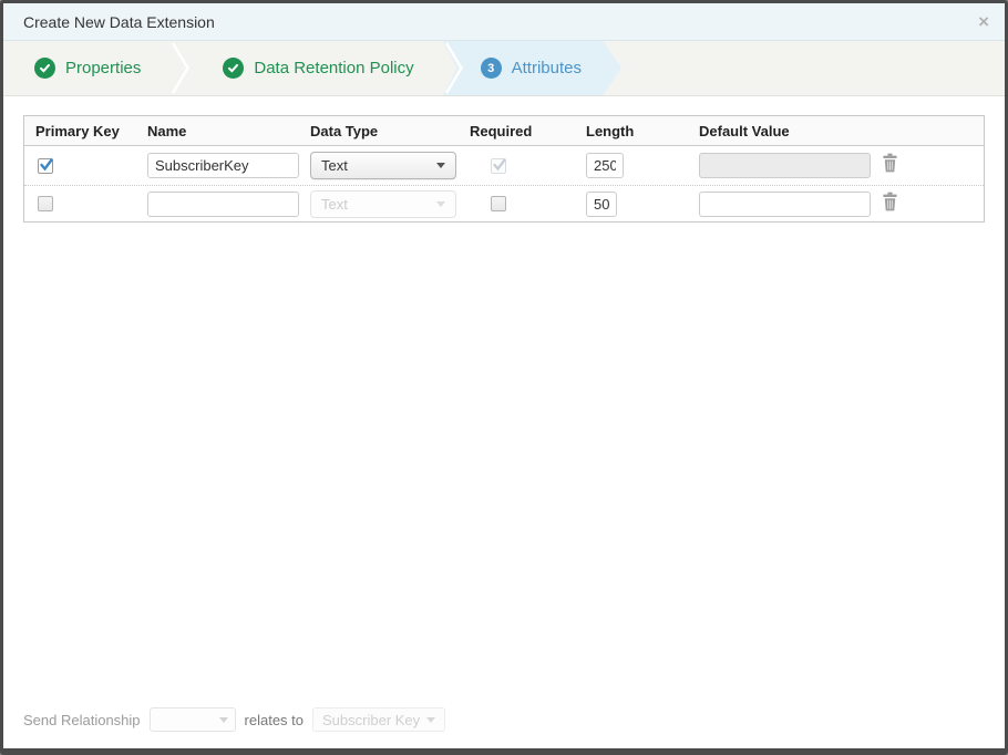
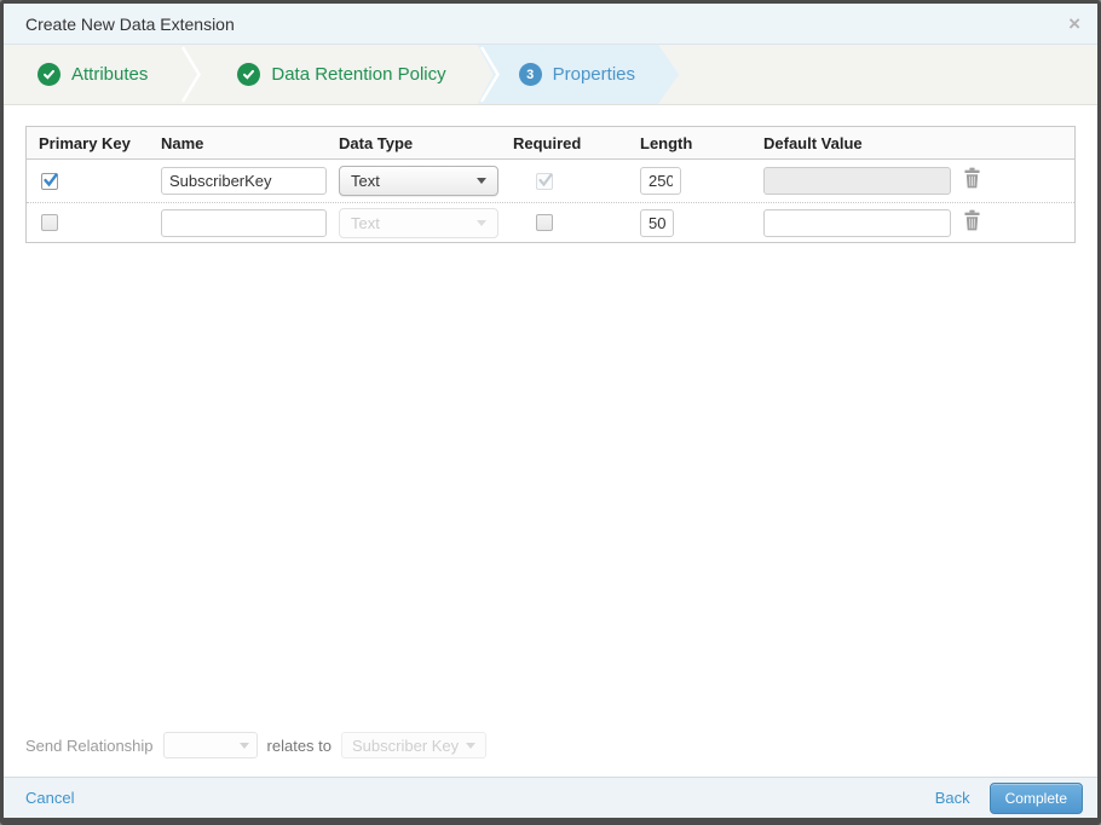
  Create New Data Extension
  ×
- Properties
+ Attributes
  Data Retention Policy
  3
- Attributes
+ Properties
  Primary Key
  Name
  Data Type
  Required
  Length
  Default Value
  SubscriberKey
  Text
  250
  Text
  50
  Send Relationship
  relates to
  Subscriber Key
+ Cancel
+ Back
+ Complete
